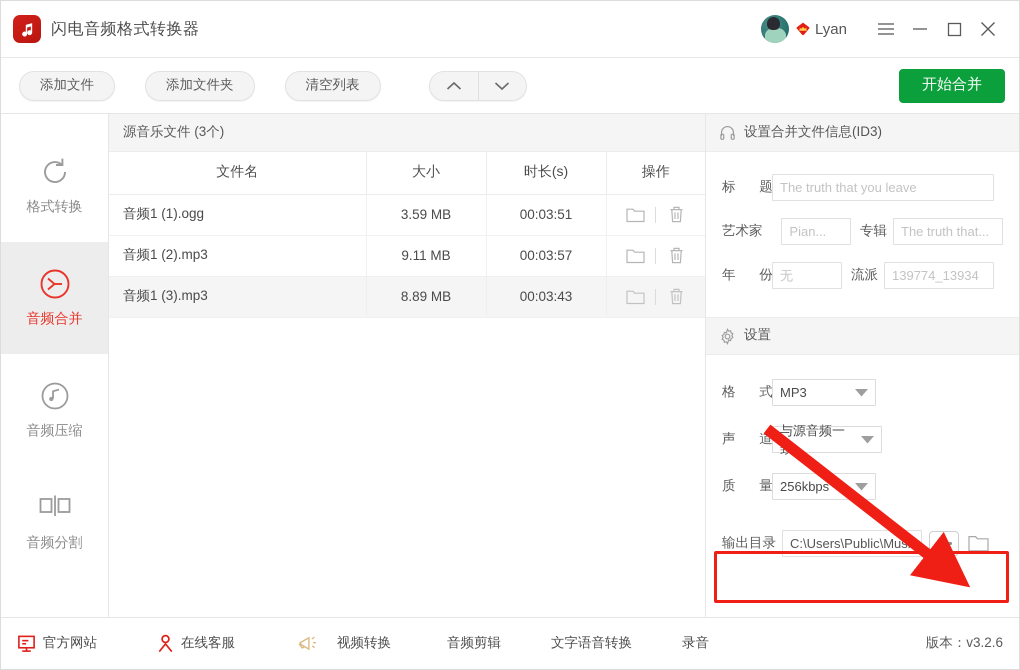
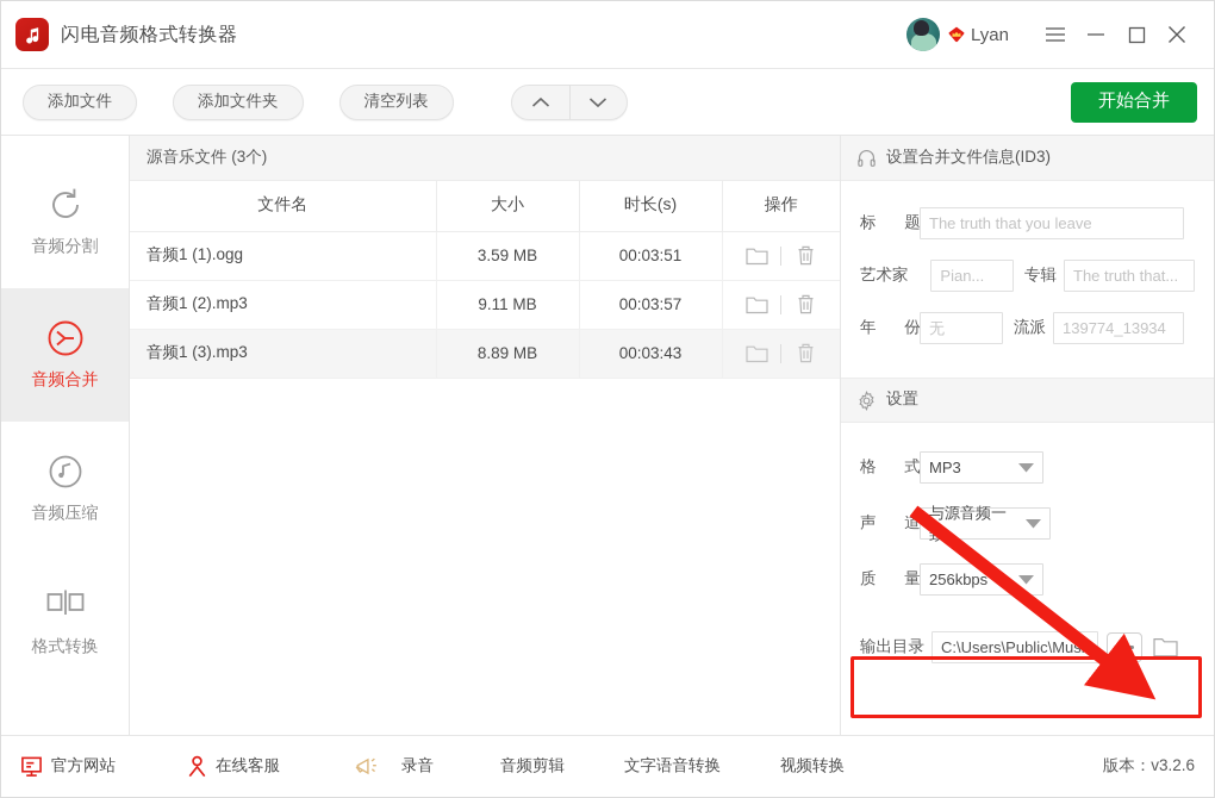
  闪电音频格式转换器
  Lyan
  添加文件
  添加文件夹
  清空列表
  开始合并
- 格式转换
+ 音频分割
  音频合并
  音频压缩
- 音频分割
+ 格式转换
  源音乐文件 (3个)
  文件名	大小	时长(s)	操作
  音频1 (1).ogg	3.59 MB	00:03:51
  音频1 (2).mp3	9.11 MB	00:03:57
  音频1 (3).mp3	8.89 MB	00:03:43
  设置合并文件信息(ID3)
  标 题
  The truth that you leave
  艺术家
  Pian...
  专辑
  The truth that...
  年 份
  无
  流派
  139774_13934
  设置
  格 式
  MP3
  与源音频一
  质 量
  256kbps
  输出目录
  C:\Users\Public\Mus
  官方网站
  在线客服
- 视频转换
+ 录音
  音频剪辑
  文字语音转换
- 录音
+ 视频转换
  版本：v3.2.6
